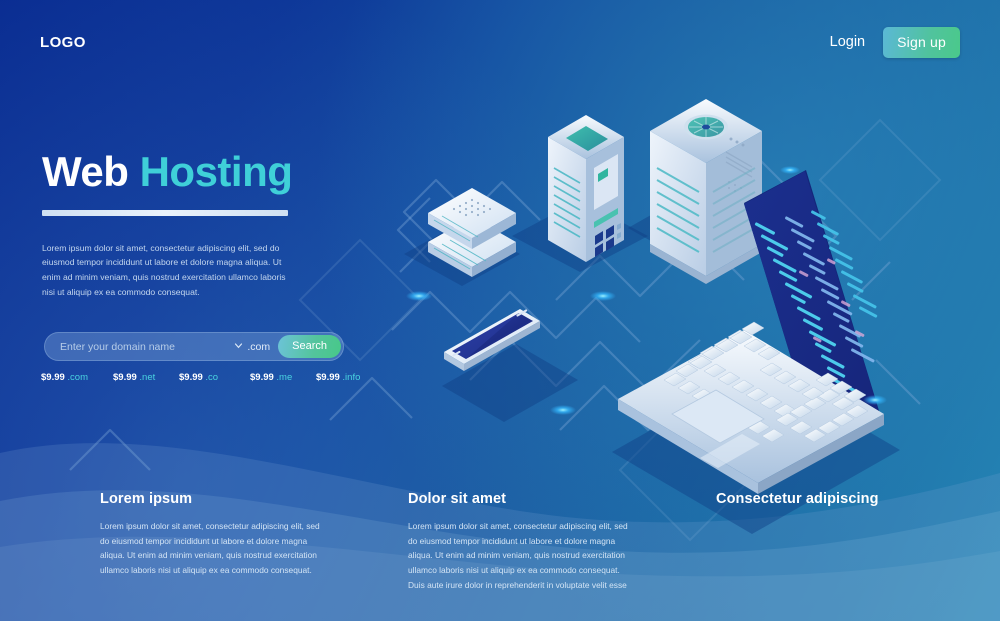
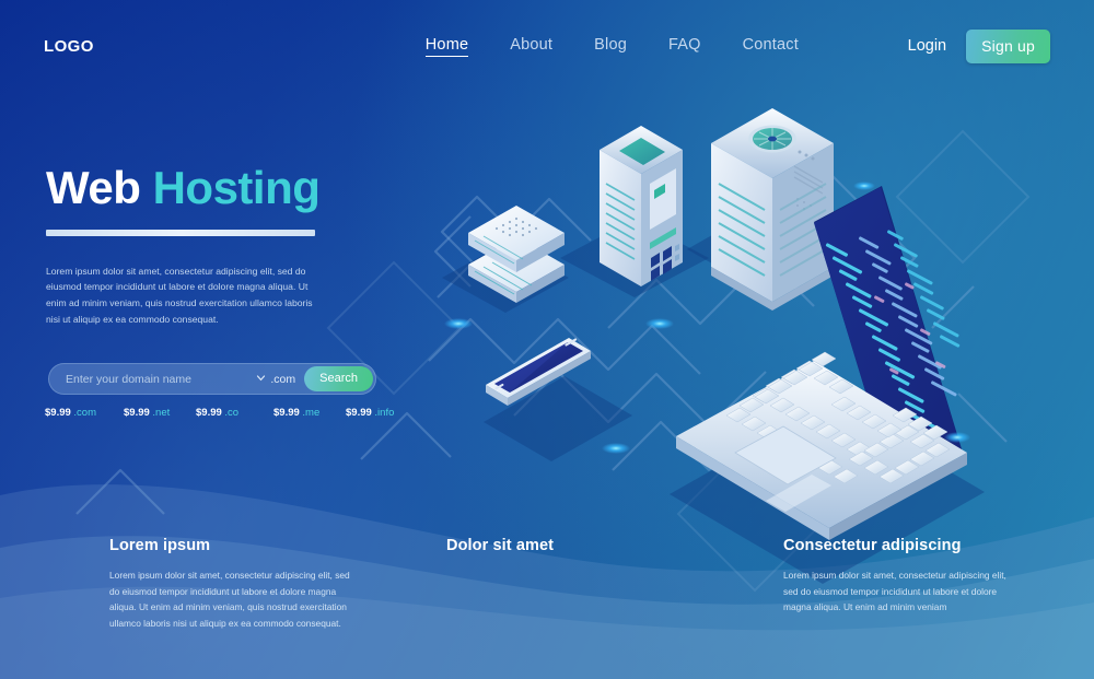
  LOGO
+ Home
+ About
+ Blog
+ FAQ
+ Contact
  Login
  Sign up
  Web Hosting
  Lorem ipsum dolor sit amet, consectetur adipiscing elit, sed do eiusmod tempor incididunt ut labore et dolore magna aliqua. Ut enim ad minim veniam, quis nostrud exercitation ullamco laboris nisi ut aliquip ex ea commodo consequat.
  Enter your domain name
  .com
  Search
  $9.99 .com
  $9.99 .net
  $9.99 .co
  $9.99 .me
  $9.99 .info
  Lorem ipsum
  Lorem ipsum dolor sit amet, consectetur adipiscing elit, sed do eiusmod tempor incididunt ut labore et dolore magna aliqua. Ut enim ad minim veniam, quis nostrud exercitation ullamco laboris nisi ut aliquip ex ea commodo consequat.
  Dolor sit amet
- Lorem ipsum dolor sit amet, consectetur adipiscing elit, sed do eiusmod tempor incididunt ut labore et dolore magna aliqua. Ut enim ad minim veniam, quis nostrud exercitation ullamco laboris nisi ut aliquip ex ea commodo consequat. Duis aute irure dolor in reprehenderit in voluptate velit esse
  Consectetur adipiscing
+ Lorem ipsum dolor sit amet, consectetur adipiscing elit, sed do eiusmod tempor incididunt ut labore et dolore magna aliqua. Ut enim ad minim veniam
